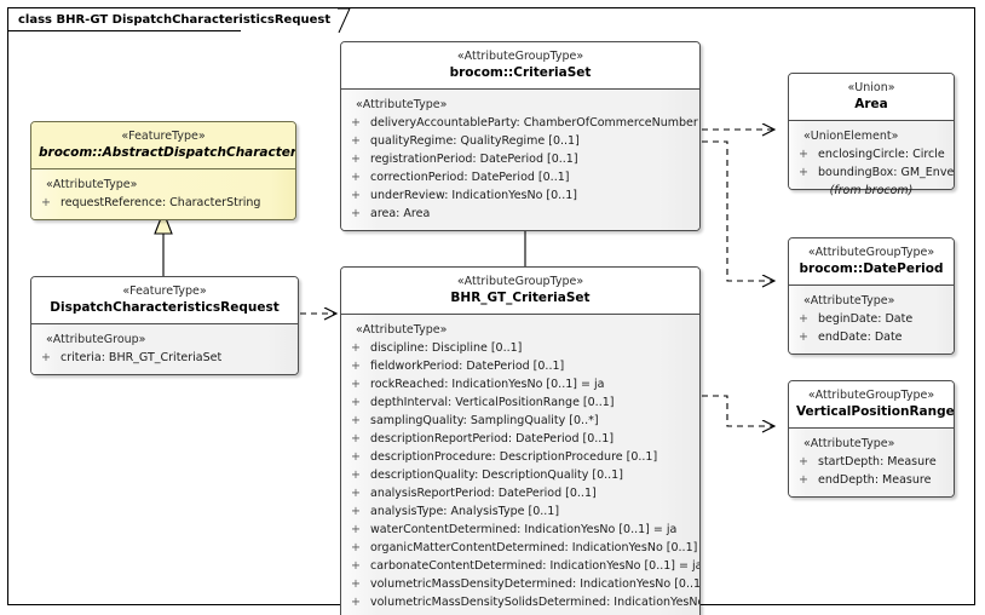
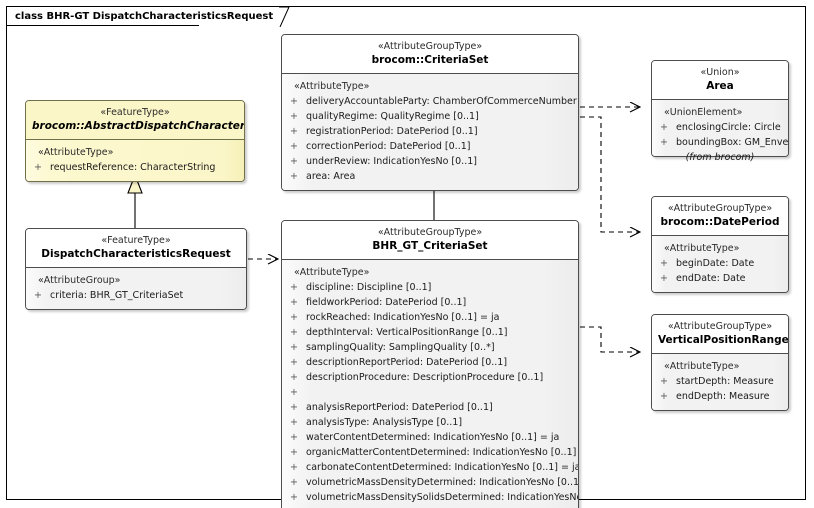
  class BHR-GT DispatchCharacteristicsRequest
  «FeatureType»
  brocom::AbstractDispatchCharacter
  «AttributeType»
  +
  requestReference: CharacterString
  «FeatureType»
  DispatchCharacteristicsRequest
  «AttributeGroup»
  +
  criteria: BHR_GT_CriteriaSet
  «AttributeGroupType»
  brocom::CriteriaSet
  «AttributeType»
  +
  deliveryAccountableParty: ChamberOfCommerceNumber
  +
  qualityRegime: QualityRegime [0..1]
  +
  registrationPeriod: DatePeriod [0..1]
  +
  correctionPeriod: DatePeriod [0..1]
  +
  underReview: IndicationYesNo [0..1]
  +
  area: Area
  «AttributeGroupType»
  BHR_GT_CriteriaSet
  «AttributeType»
  +
  discipline: Discipline [0..1]
  +
  fieldworkPeriod: DatePeriod [0..1]
  +
  rockReached: IndicationYesNo [0..1] = ja
  +
  depthInterval: VerticalPositionRange [0..1]
  +
  samplingQuality: SamplingQuality [0..*]
  +
  descriptionReportPeriod: DatePeriod [0..1]
  +
  descriptionProcedure: DescriptionProcedure [0..1]
  +
- descriptionQuality: DescriptionQuality [0..1]
  +
  analysisReportPeriod: DatePeriod [0..1]
  +
  analysisType: AnalysisType [0..1]
  +
  waterContentDetermined: IndicationYesNo [0..1] = ja
  +
  organicMatterContentDetermined: IndicationYesNo [0..1]
  +
  carbonateContentDetermined: IndicationYesNo [0..1] = ja
  +
  volumetricMassDensityDetermined: IndicationYesNo [0..1
  +
  volumetricMassDensitySolidsDetermined: IndicationYesN
  «Union»
  Area
  «UnionElement»
  +
  enclosingCircle: Circle
  +
  boundingBox: GM_Enve
  (from brocom)
  «AttributeGroupType»
  brocom::DatePeriod
  «AttributeType»
  +
  beginDate: Date
  +
  endDate: Date
  «AttributeGroupType»
  VerticalPositionRange
  «AttributeType»
  +
  startDepth: Measure
  +
  endDepth: Measure
